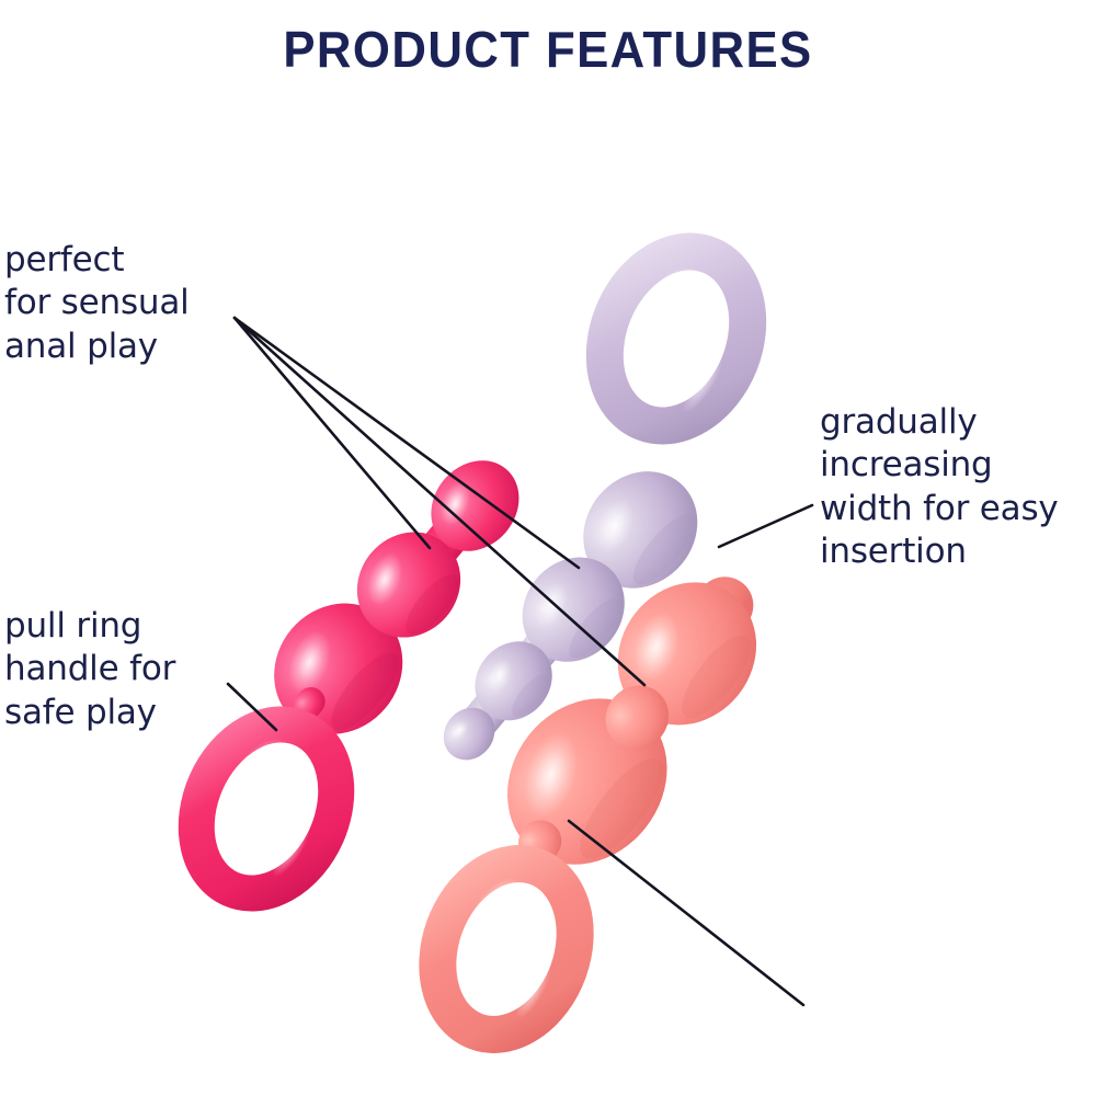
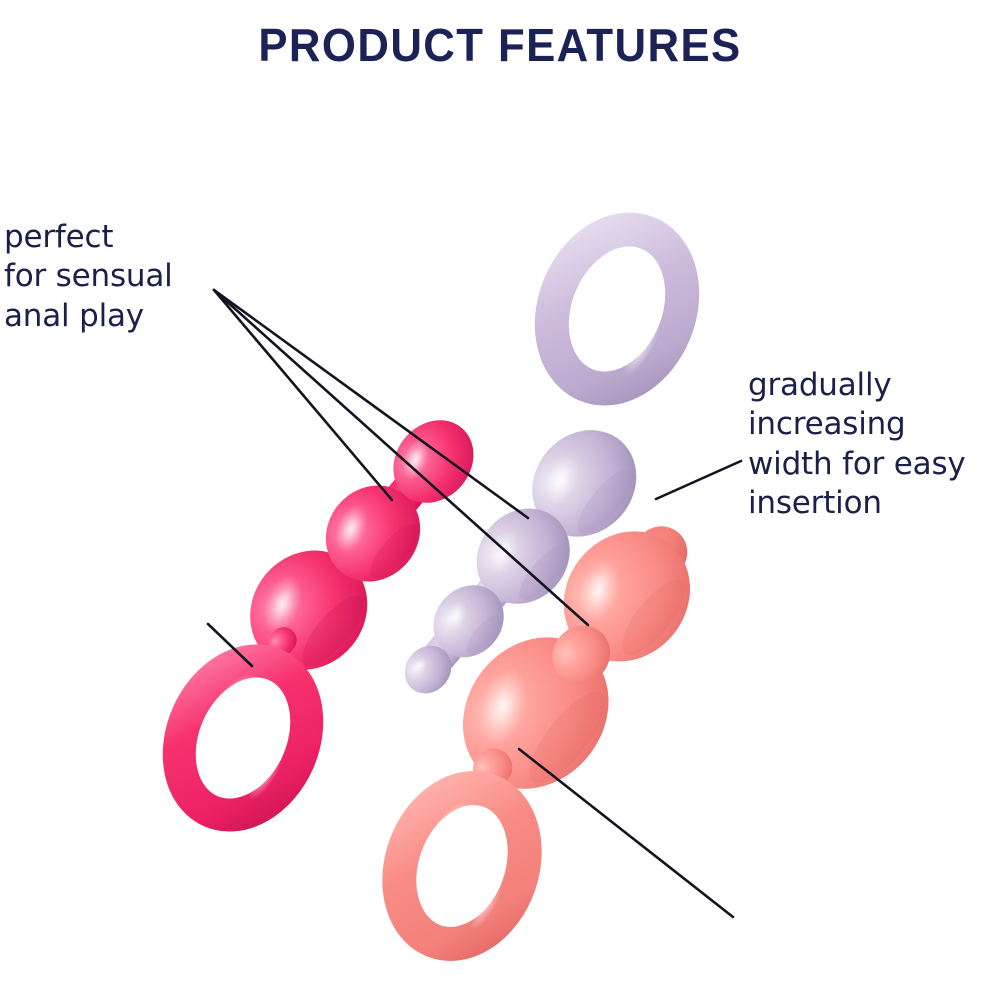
  PRODUCT FEATURES
  perfect
  for sensual
  anal play
- pull ring
- handle for
- safe play
  gradually
  increasing
  width for easy
  insertion
